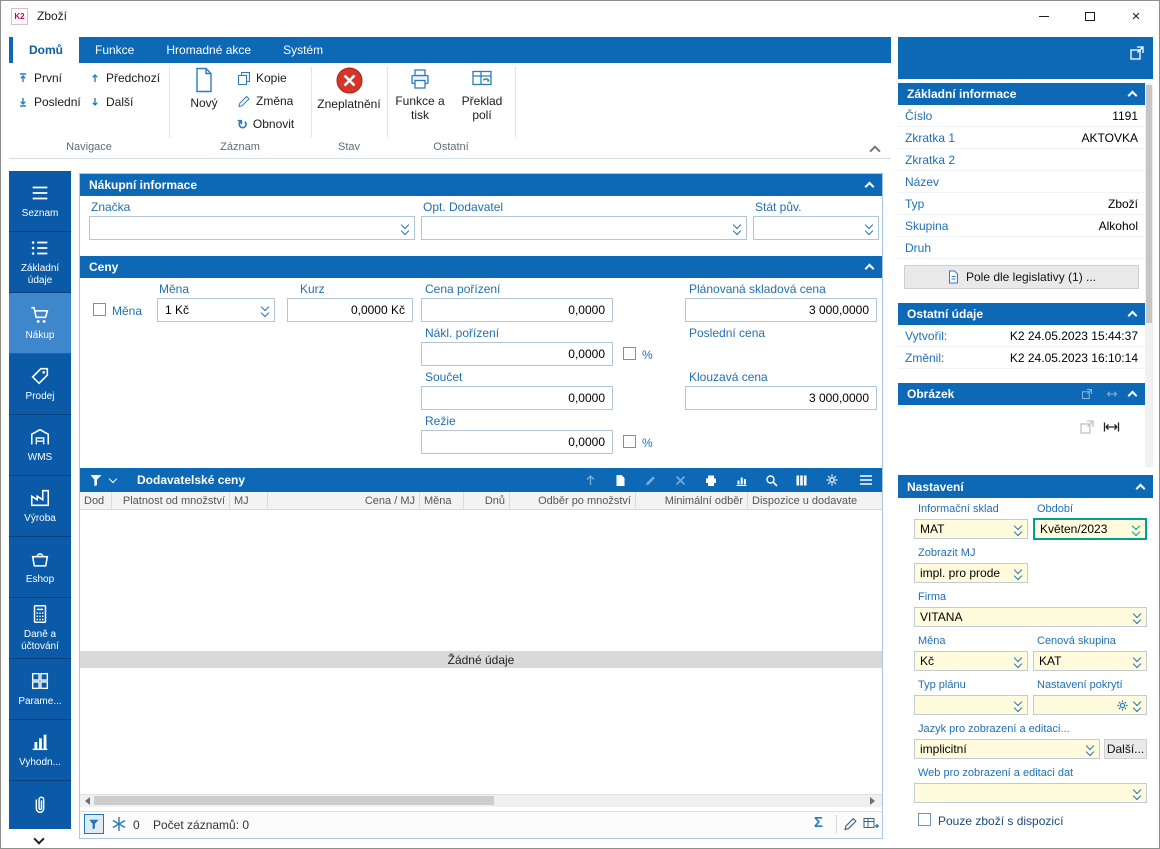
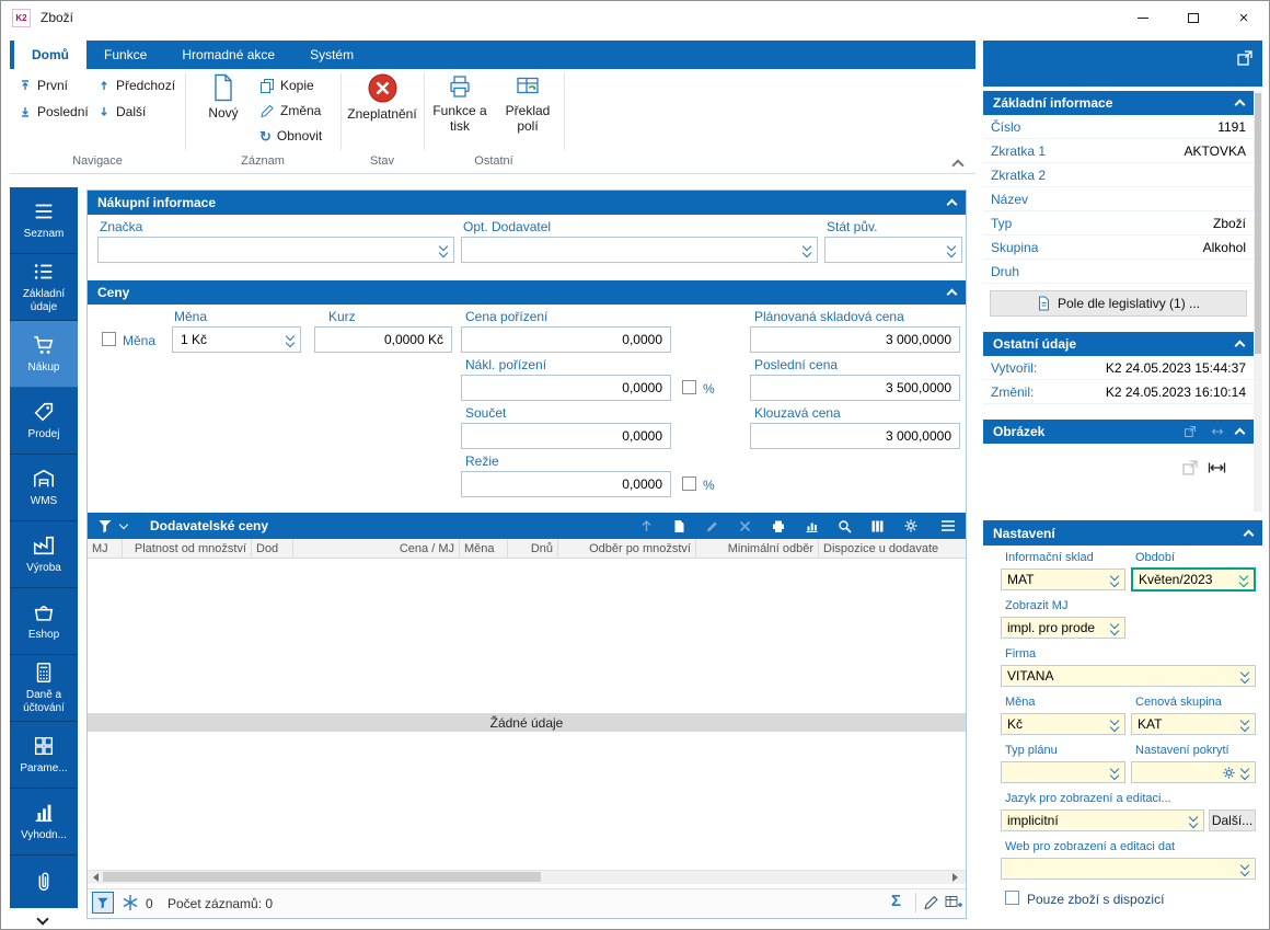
  K2
  Zboží
  ×
  Domů
  Funkce
  Hromadné akce
  Systém
  První
  Poslední
  Předchozí
  Další
  Navigace
  Nový
  Kopie
  Změna
  ↻
  Obnovit
  Záznam
  Zneplatnění
  Stav
  Funkce a tisk
  Překlad polí
  Ostatní
  Seznam
  Základní údaje
  Nákup
  Prodej
  WMS
  Výroba
  Eshop
  Daně a účtování
  Parame...
  Vyhodn...
  Nákupní informace
  Značka
  Opt. Dodavatel
  Stát pův.
  Ceny
  Měna
  Měna
  Kurz
  Cena pořízení
  Plánovaná skladová cena
  1 Kč
  0,0000 Kč
  0,0000
  3 000,0000
  Nákl. pořízení
  Poslední cena
  0,0000
  %
+ 3 500,0000
  Součet
  Klouzavá cena
  0,0000
  3 000,0000
  Režie
  0,0000
  %
  Dodavatelské ceny
- Dod
+ MJ
  Platnost od množství
- MJ
+ Dod
  Cena / MJ
  Měna
  Dnů
  Odběr po množství
  Minimální odběr
  Dispozice u dodavate
  Žádné údaje
  0
  Počet záznamů: 0
  Σ
  Základní informace
  Číslo
  1191
  Zkratka 1
  AKTOVKA
  Zkratka 2
  Název
  Typ
  Zboží
  Skupina
  Alkohol
  Druh
  Pole dle legislativy (1) ...
  Ostatní údaje
  Vytvořil:
  K2 24.05.2023 15:44:37
  Změnil:
  K2 24.05.2023 16:10:14
  Obrázek
  Nastavení
  Informační sklad
  Období
  MAT
  Květen/2023
  Zobrazit MJ
  impl. pro prode
  Firma
  VITANA
  Měna
  Cenová skupina
  Kč
  KAT
  Typ plánu
  Nastavení pokrytí
  Jazyk pro zobrazení a editaci...
  implicitní
  Další...
  Web pro zobrazení a editaci dat
  Pouze zboží s dispozicí
